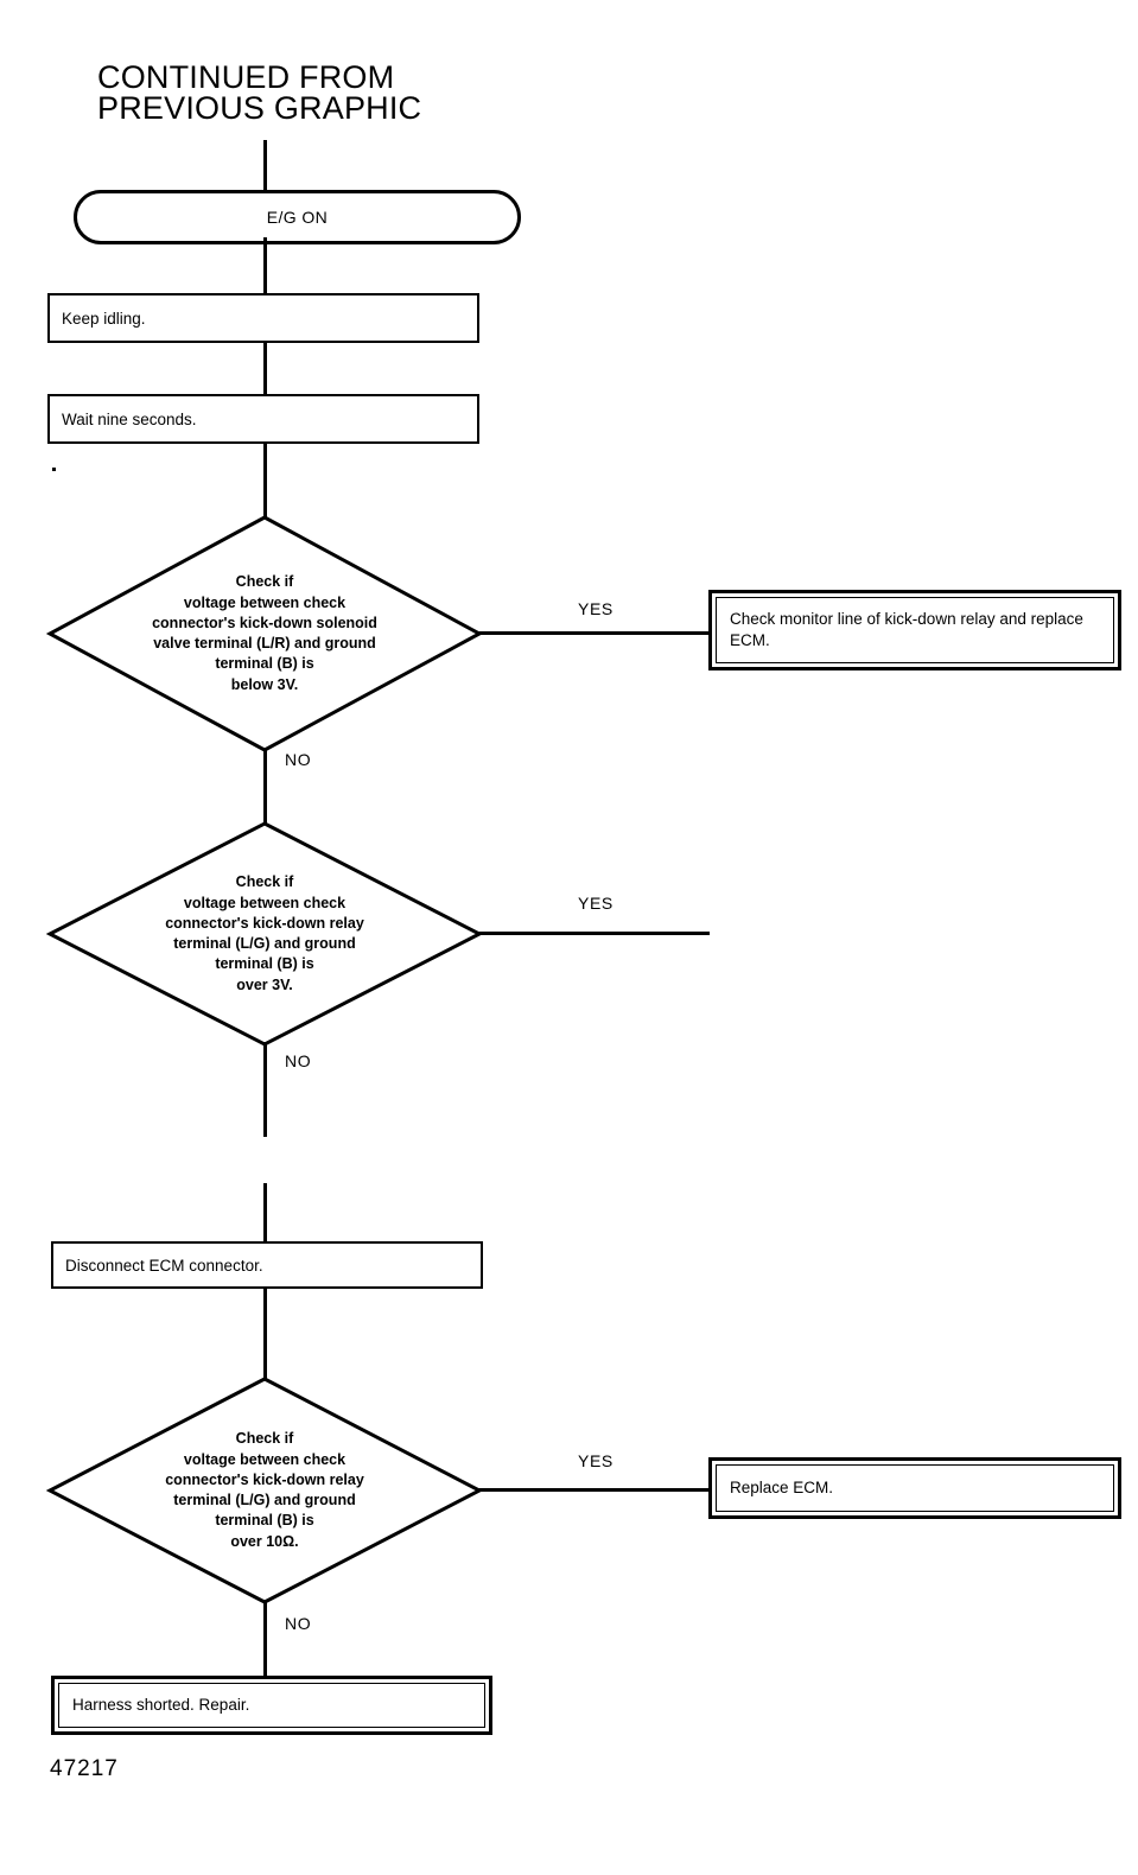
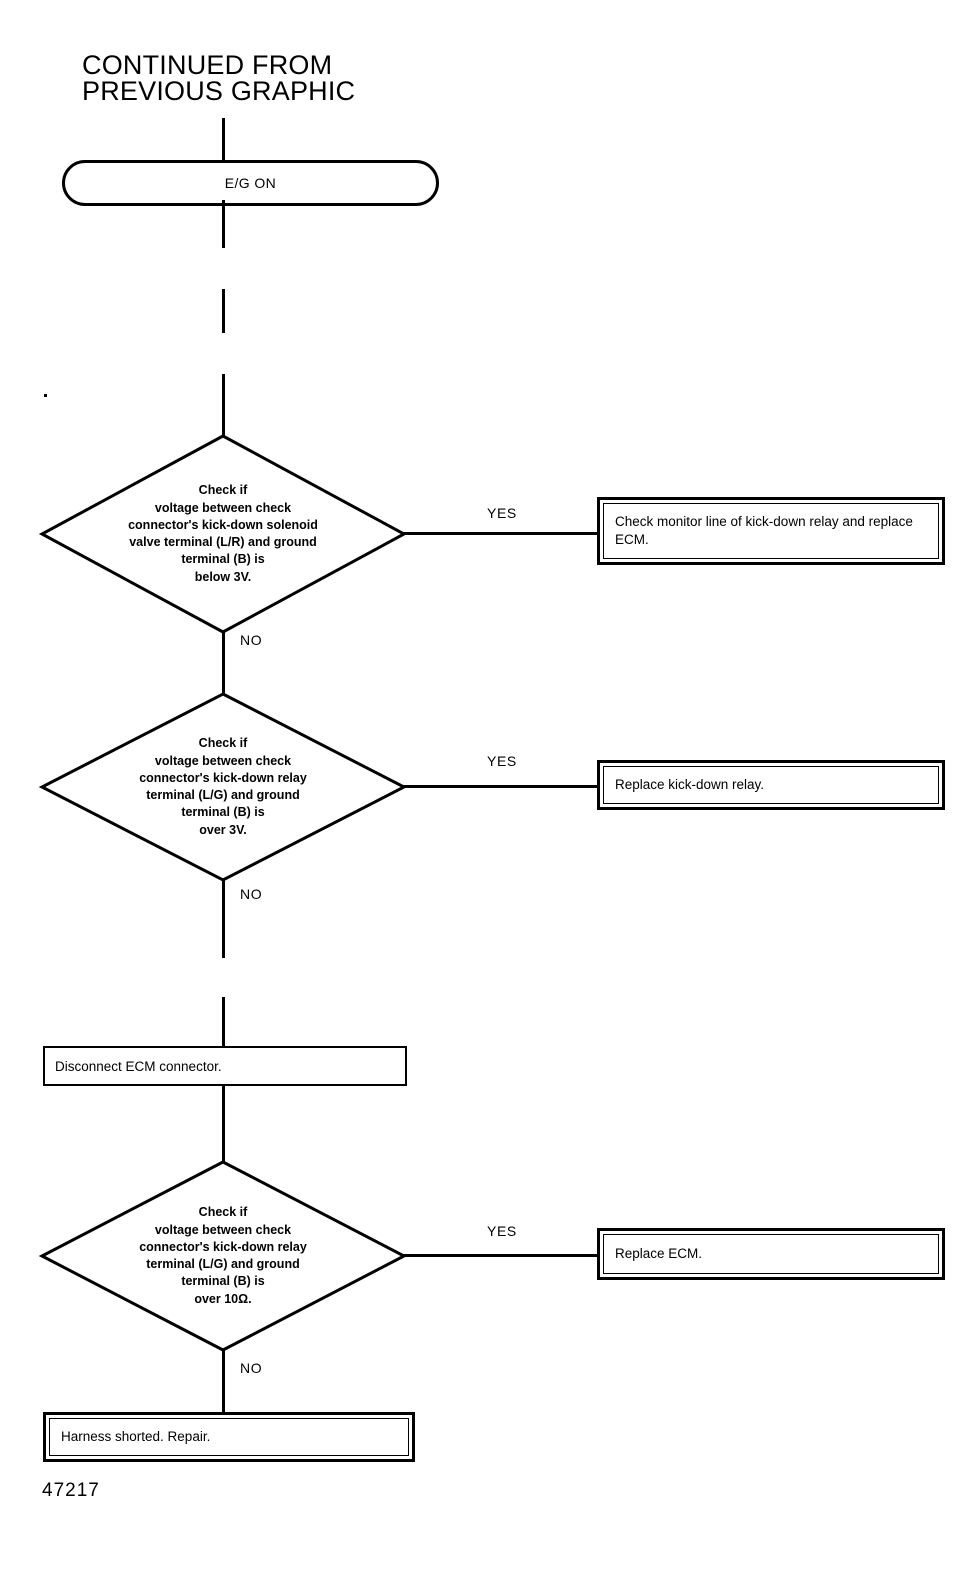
  CONTINUED FROM
  PREVIOUS GRAPHIC
  E/G ON
- Keep idling.
- Wait nine seconds.
  Check if
  voltage between check
  connector's kick-down solenoid
  valve terminal (L/R) and ground
  terminal (B) is
  below 3V.
  YES
  Check monitor line of kick-down relay and replace ECM.
  NO
  Check if
  voltage between check
  connector's kick-down relay
  terminal (L/G) and ground
  terminal (B) is
  over 3V.
  YES
+ Replace kick-down relay.
  NO
  Disconnect ECM connector.
  Check if
  voltage between check
  connector's kick-down relay
  terminal (L/G) and ground
  terminal (B) is
  over 10Ω.
  YES
  Replace ECM.
  NO
  Harness shorted. Repair.
  47217
